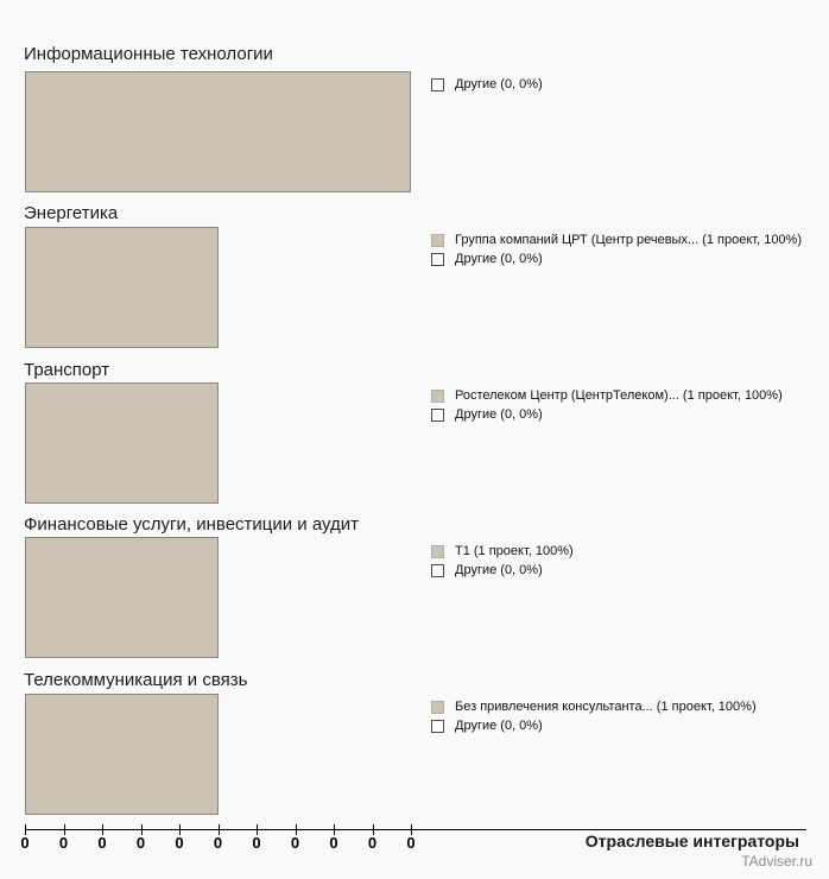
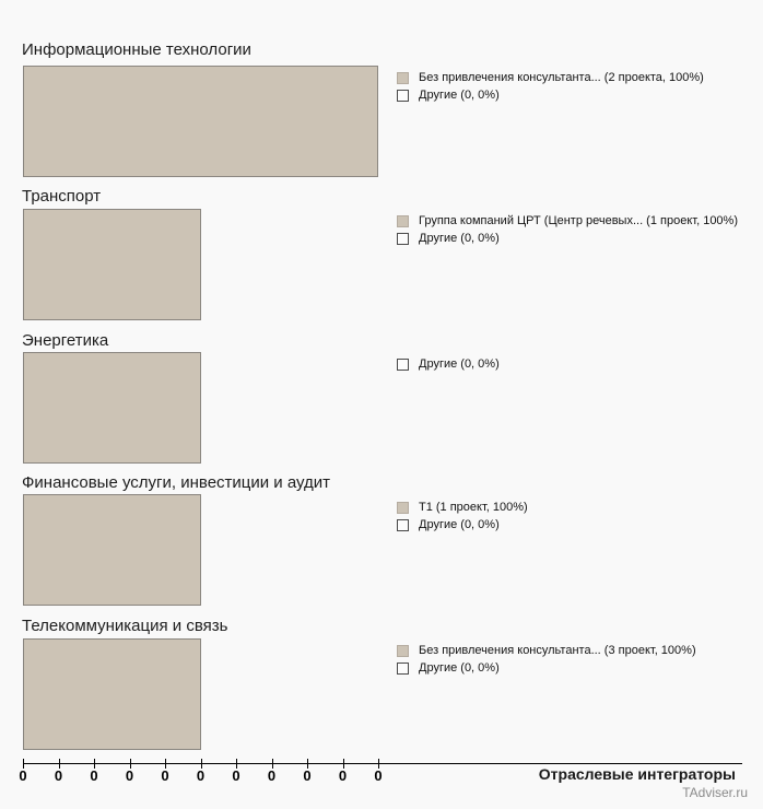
  Информационные технологии
+ Без привлечения консультанта... (2 проекта, 100%)
  Другие (0, 0%)
- Энергетика
+ Транспорт
  Группа компаний ЦРТ (Центр речевых... (1 проект, 100%)
  Другие (0, 0%)
- Транспорт
+ Энергетика
- Ростелеком Центр (ЦентрТелеком)... (1 проект, 100%)
  Другие (0, 0%)
  Финансовые услуги, инвестиции и аудит
  Т1 (1 проект, 100%)
  Другие (0, 0%)
  Телекоммуникация и связь
- Без привлечения консультанта... (1 проект, 100%)
+ Без привлечения консультанта... (3 проект, 100%)
  Другие (0, 0%)
  0
  0
  0
  0
  0
  0
  0
  0
  0
  0
  0
  Отраслевые интеграторы
  TAdviser.ru
